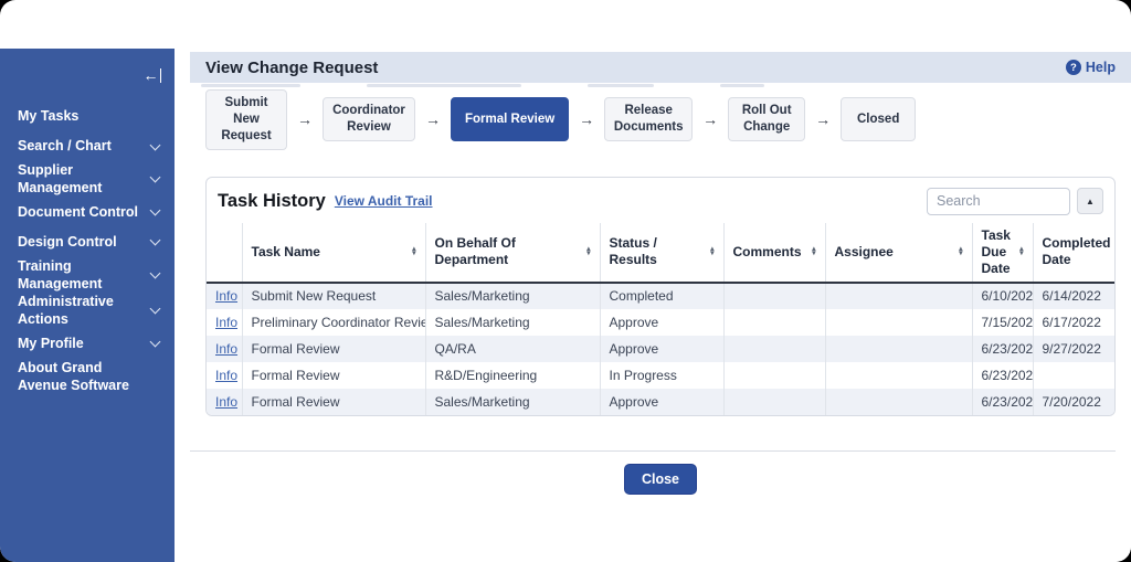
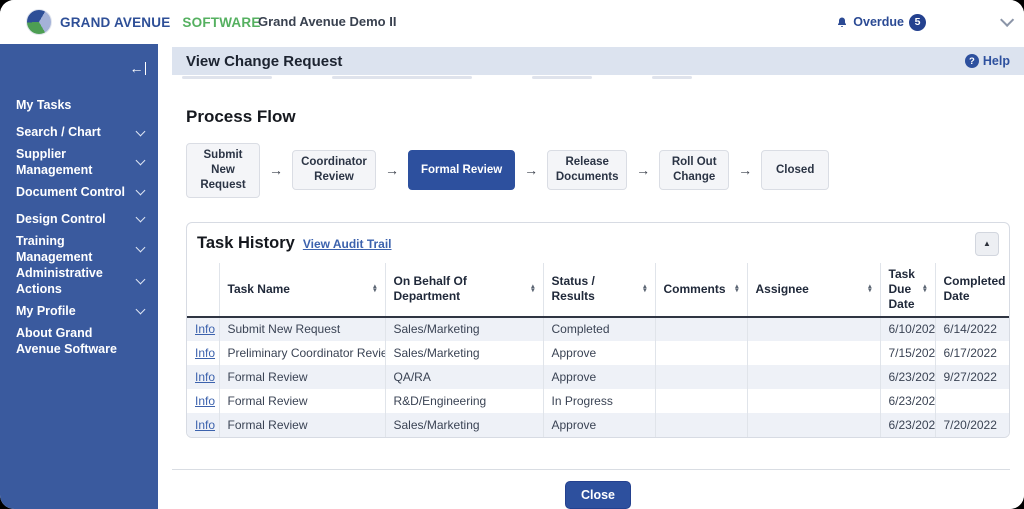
+ GRAND AVENUE
+ SOFTWARE
+ Grand Avenue Demo II
+ Overdue
+ 5
  ←
  My Tasks
  Search / Chart
  Supplier Management
  Document Control
  Design Control
  Training Management
  Administrative Actions
  My Profile
  About Grand Avenue Software
  View Change Request
  ?
  Help
+ Process Flow
  Submit New Request
  Coordinator Review
  Formal Review
  Release Documents
  Roll Out Change
  Closed
  Task History
  View Audit Trail
- Search
  ▲
  	Task Name	On Behalf Of Department	Status / Results	Comments	Assignee	Task Due Date	Completed Date
  Info	Submit New Request	Sales/Marketing	Completed			6/10/202	6/14/2022
  Info	Preliminary Coordinator Revie	Sales/Marketing	Approve			7/15/202	6/17/2022
  Info	Formal Review	QA/RA	Approve			6/23/202	9/27/2022
  Info	Formal Review	R&D/Engineering	In Progress			6/23/202
  Info	Formal Review	Sales/Marketing	Approve			6/23/202	7/20/2022
  Close
